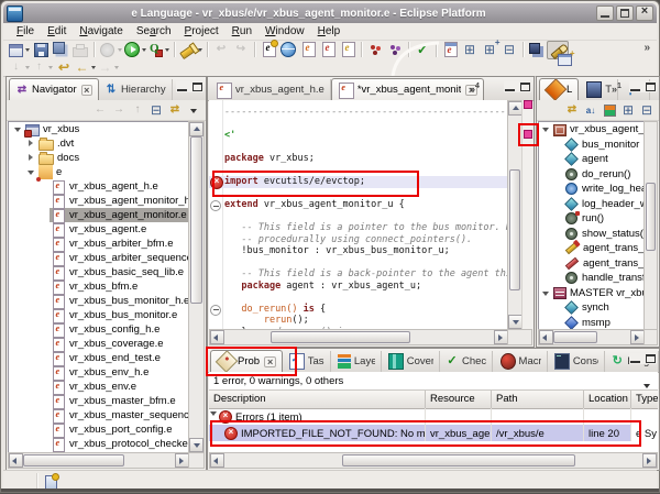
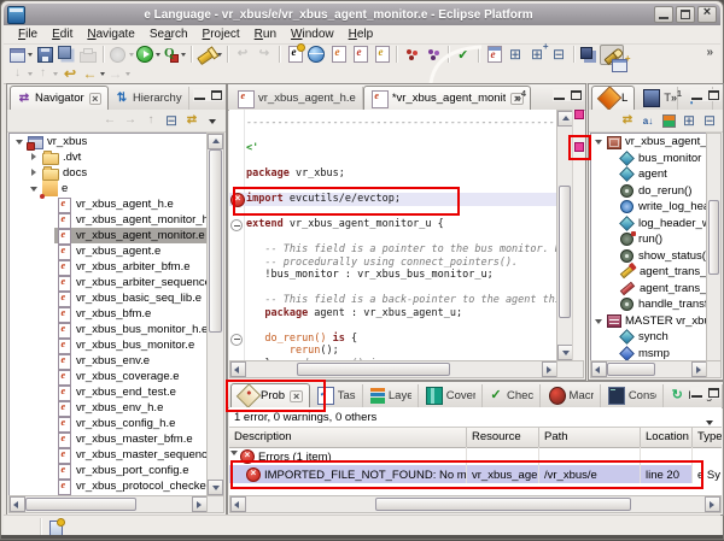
  e Language - vr_xbus/e/vr_xbus_agent_monitor.e - Eclipse Platform
  File
  Edit
  Navigate
  Search
  Project
  Run
  Window
  Help
  ↩
  ↪
  ✓
  ⊞
  ⊞
  ⊟
  ↓
  ↑
  ↩
  ←
  »
  ⇄
  Navigator
  ×
  ⇅
  Hierarchy
  ←
  →
  ↑
  ⊟
  ⇄
  vr_xbus
  .dvt
  docs
  e
  vr_xbus_agent_h.e
  vr_xbus_agent_monitor_
  vr_xbus_agent_monitor.e
  vr_xbus_agent.e
  vr_xbus_arbiter_bfm.e
  vr_xbus_arbiter_sequenc
  vr_xbus_basic_seq_lib.e
  vr_xbus_bfm.e
  vr_xbus_bus_monitor_h.e
  vr_xbus_bus_monitor.e
- vr_xbus_config_h.e
+ vr_xbus_env.e
  vr_xbus_coverage.e
  vr_xbus_end_test.e
  vr_xbus_env_h.e
- vr_xbus_env.e
+ vr_xbus_config_h.e
  vr_xbus_master_bfm.e
  vr_xbus_master_sequenc
  vr_xbus_port_config.e
  vr_xbus_protocol_checke
  vr_xbus_agent_h.e
  *vr_xbus_agent_monit
  ×
  --------------------------------------------------
  <'
  package vr_xbus;
  import evcutils/e/evctop;
  extend vr_xbus_agent_monitor_u {
  -- This field is a pointer to the bus monitor.
  -- procedurally using connect_pointers().
  !bus_monitor : vr_xbus_bus_monitor_u;
  -- This field is a back-pointer to the agent th
  package agent : vr_xbus_agent_u;
  do_rerun() is {
  rerun();
  L
  T
  ⇄
  a↓
  ⊞
  ⊟
  vr_xbus_agent_
  bus_monitor
  agent
  do_rerun()
  write_log_he
  run()
  show_status(
  agent_trans_
  agent_trans_
  handle_trans
  MASTER vr_xb
  synch
  msmp
  ×
  Cover
  ✓
  ↻
  1 error, 0 warnings, 0 others
  Description
  Resource
  Path
  Location
  Type
  Errors (1 item)
  IMPORTED_FILE_NOT_FOUND: No m
  vr_xbus_age
  /vr_xbus/e
  line 20
  e Sy
